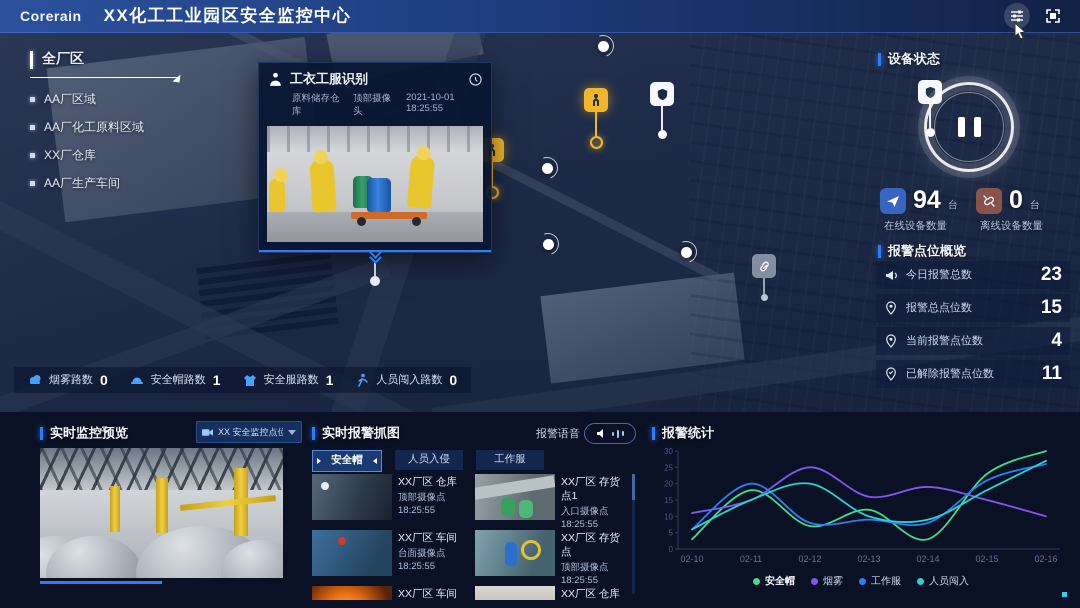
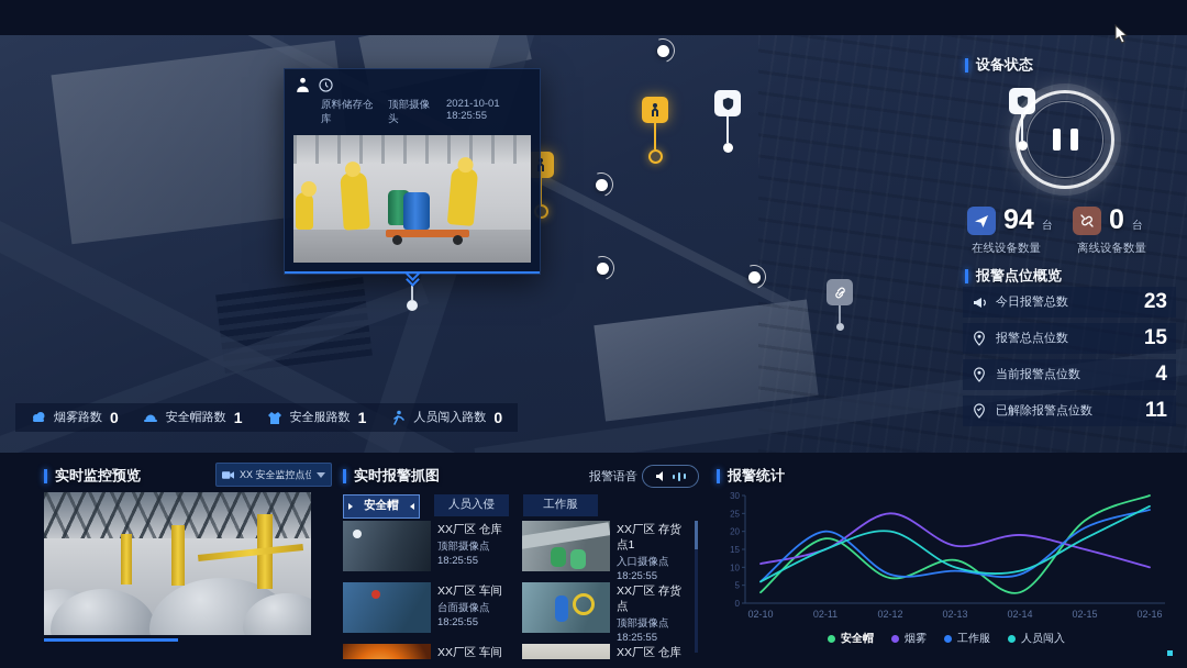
- Corerain
- XX化工工业园区安全监控中心
- 全厂区
- AA厂区域
- AA厂化工原料区域
- XX厂仓库
- AA厂生产车间
- 工衣工服识别
  原料储存仓库
  顶部摄像头
  2021-10-01 18:25:55
  设备状态
  94
  台
  在线设备数量
  0
  台
  离线设备数量
  报警点位概览
  今日报警总数
  23
  报警总点位数
  15
  当前报警点位数
  4
  已解除报警点位数
  11
  烟雾路数
  0
  安全帽路数
  1
  安全服路数
  1
  人员闯入路数
  0
  实时监控预览
  XX 安全监控点位
  实时报警抓图
  报警语音
  安全帽
  人员入侵
  工作服
  XX厂区 仓库
  顶部摄像点
  18:25:55
  XX厂区 存货点1
  入口摄像点
  18:25:55
  XX厂区 车间
  台面摄像点
  18:25:55
  XX厂区 存货点
  顶部摄像点
  18:25:55
  XX厂区 车间
  XX厂区 仓库
  报警统计
  0
  5
  10
  15
  20
  25
  30
  02-10
  02-11
  02-12
  02-13
  02-14
  02-15
  02-16
  安全帽
  烟雾
  工作服
  人员闯入
